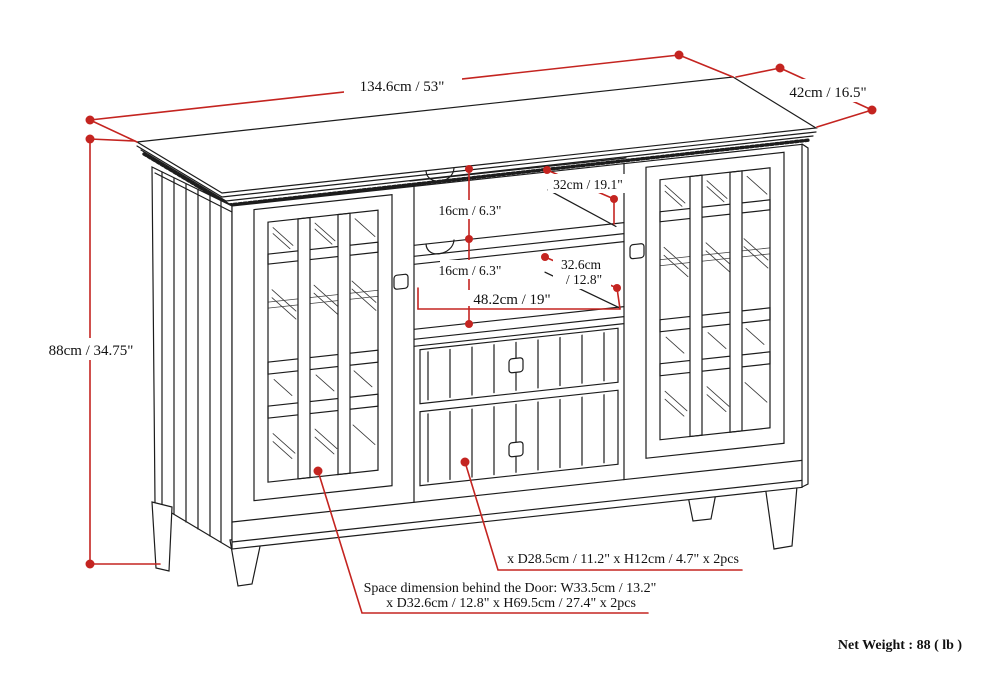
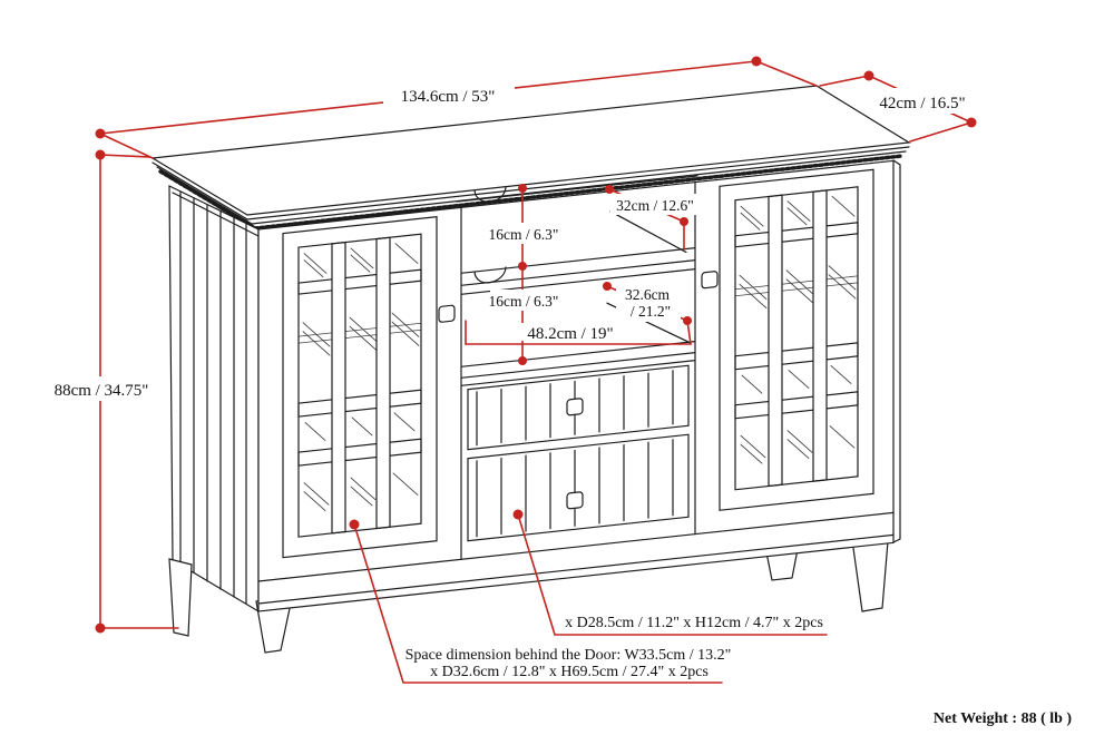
  134.6cm / 53"
  42cm / 16.5"
  88cm / 34.75"
- 32cm / 19.1"
+ 32cm / 12.6"
  16cm / 6.3"
  16cm / 6.3"
  32.6cm
- / 12.8"
+ / 21.2"
  48.2cm / 19"
  x D28.5cm / 11.2" x H12cm / 4.7" x 2pcs
  Space dimension behind the Door: W33.5cm / 13.2"
  x D32.6cm / 12.8" x H69.5cm / 27.4" x 2pcs
  Net Weight : 88 ( lb )
